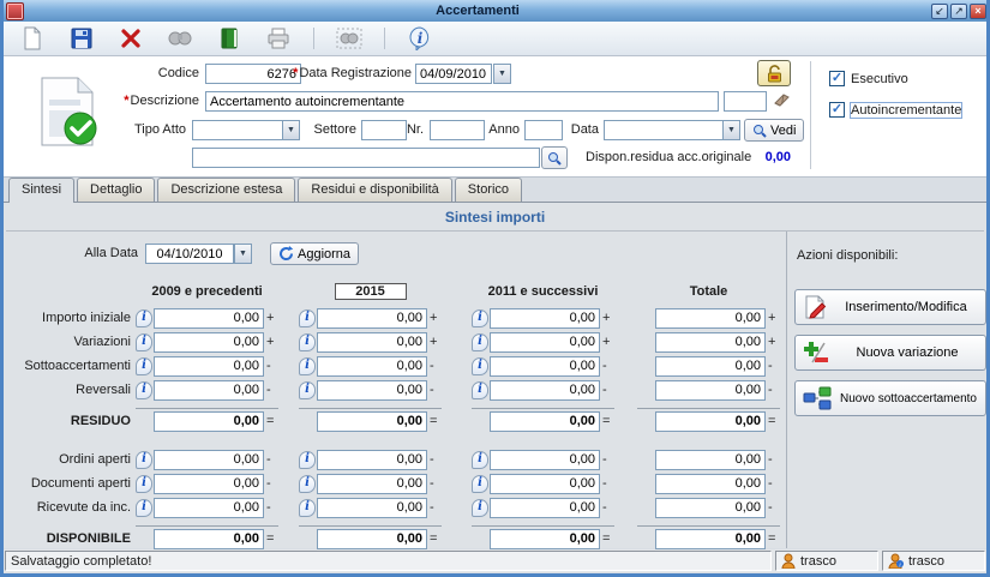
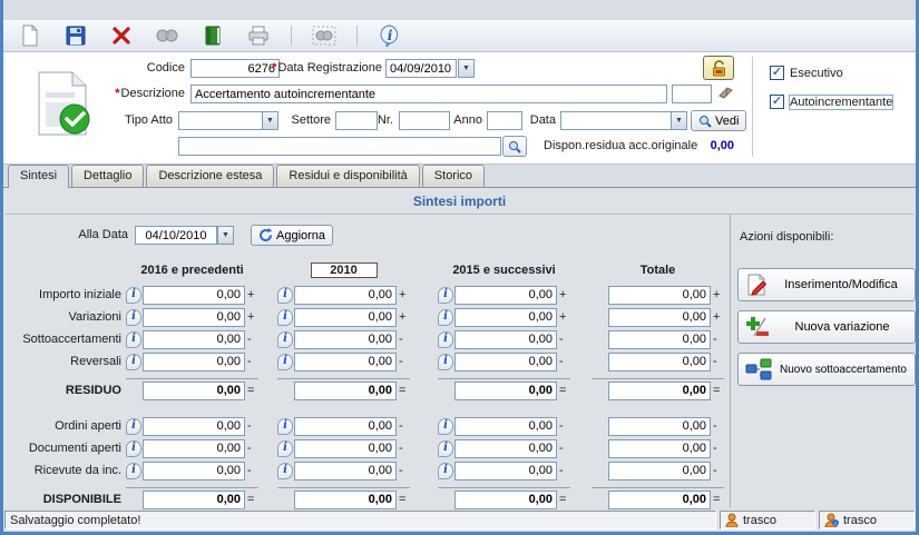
- Accertamenti
- ↙
- ↗
- ×
  i
  Codice
  6276
  *Data Registrazione
  04/09/2010
  *Descrizione
  Accertamento autoincrementante
  Tipo Atto
  Settore
  Nr.
  Anno
  Data
  Vedi
  Dispon.residua acc.originale
  0,00
  ✓
  Esecutivo
  ✓
  Autoincrementante
  Sintesi
  Dettaglio
  Descrizione estesa
  Residui e disponibilità
  Storico
  Sintesi importi
  Alla Data
  04/10/2010
  Aggiorna
- 2009 e precedenti
+ 2016 e precedenti
- 2015
+ 2010
- 2011 e successivi
+ 2015 e successivi
  Totale
  Importo iniziale
  i
  0,00
  +
  i
  0,00
  +
  i
  0,00
  +
  0,00
  +
  Variazioni
  i
  0,00
  +
  i
  0,00
  +
  i
  0,00
  +
  0,00
  +
  Sottoaccertamenti
  i
  0,00
  -
  i
  0,00
  -
  i
  0,00
  -
  0,00
  -
  Reversali
  i
  0,00
  -
  i
  0,00
  -
  i
  0,00
  -
  0,00
  -
  RESIDUO
  0,00
  =
  0,00
  =
  0,00
  =
  0,00
  =
  Ordini aperti
  i
  0,00
  -
  i
  0,00
  -
  i
  0,00
  -
  0,00
  -
  Documenti aperti
  i
  0,00
  -
  i
  0,00
  -
  i
  0,00
  -
  0,00
  -
  Ricevute da inc.
  i
  0,00
  -
  i
  0,00
  -
  i
  0,00
  -
  0,00
  -
  DISPONIBILE
  0,00
  =
  0,00
  =
  0,00
  =
  0,00
  =
  Azioni disponibili:
  Inserimento/Modifica
  Nuova variazione
  Nuovo sottoaccertamento
  Salvataggio completato!
  trasco
  trasco
